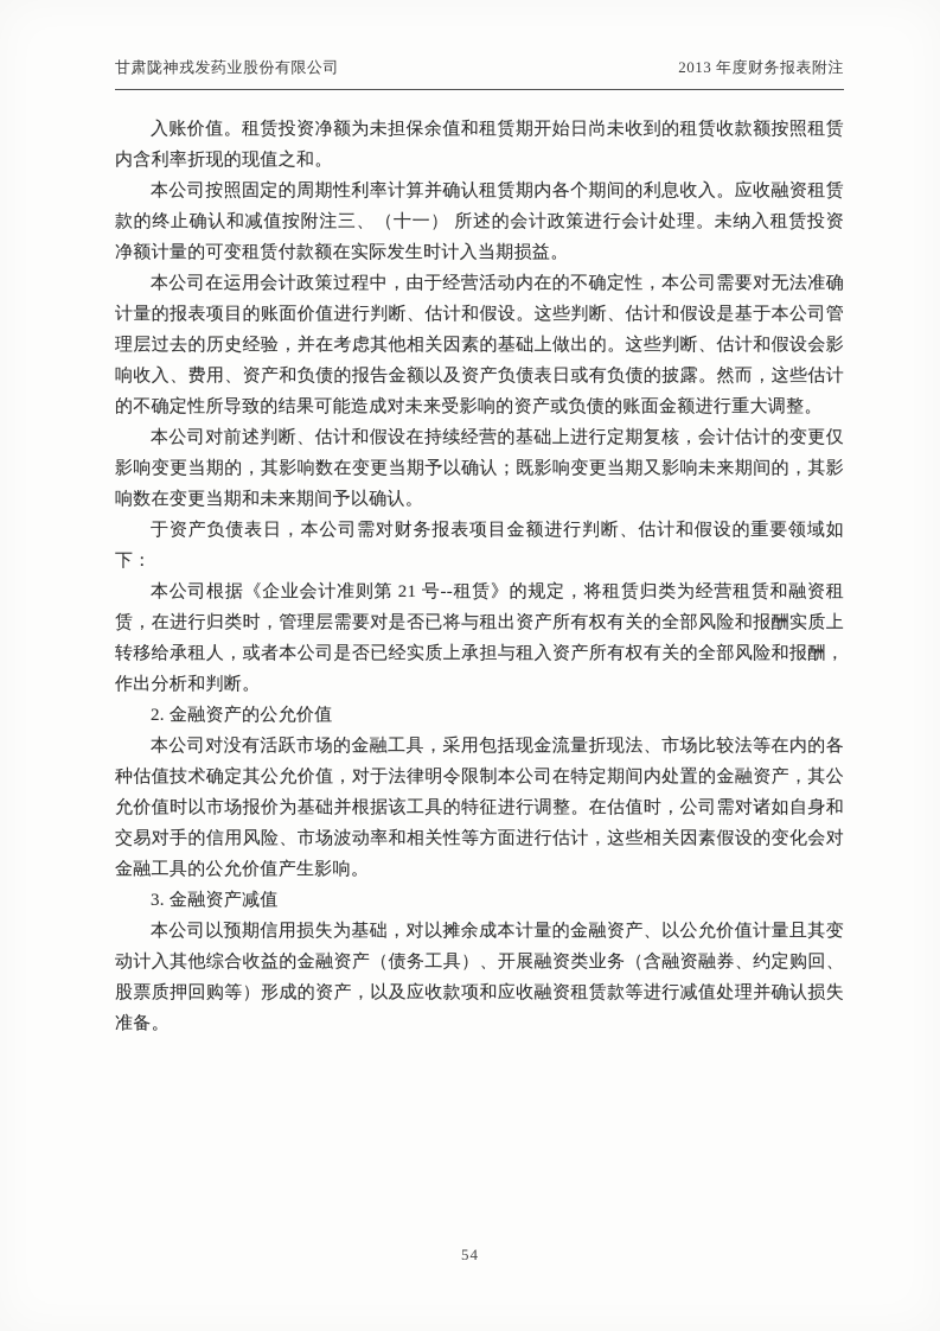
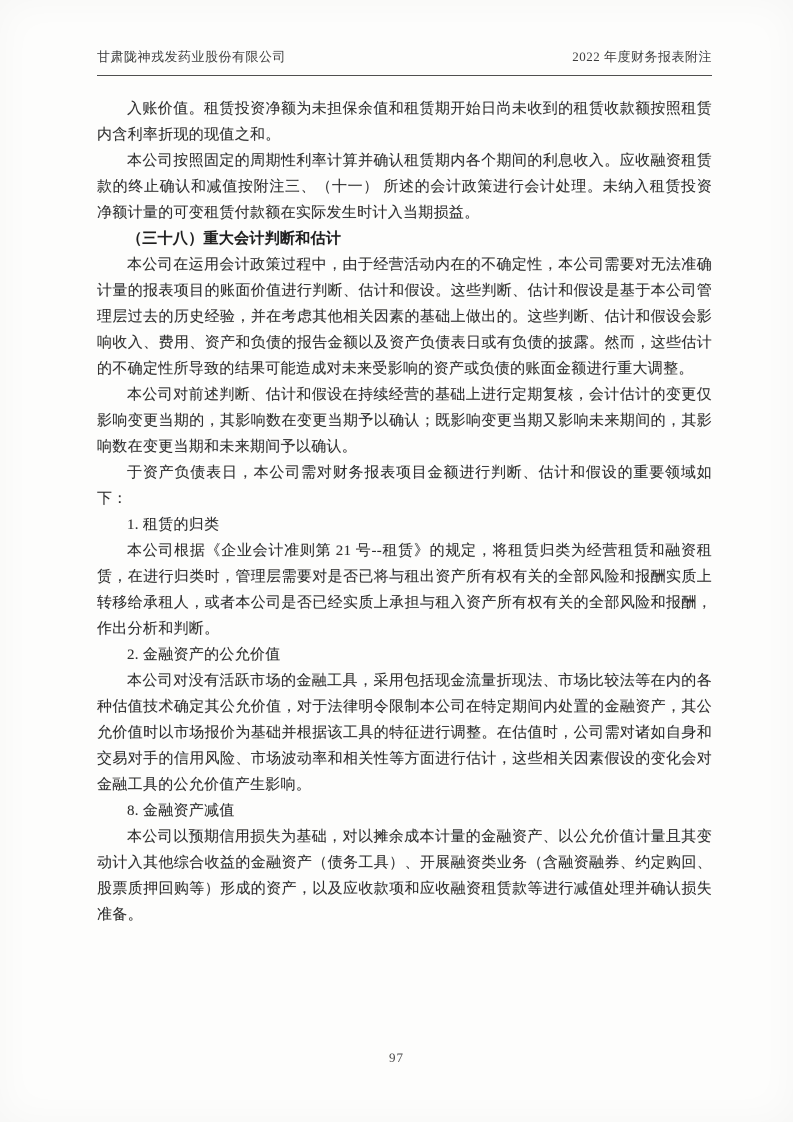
  甘肃陇神戎发药业股份有限公司
- 2013 年度财务报表附注
+ 2022 年度财务报表附注
  入账价值。租赁投资净额为未担保余值和租赁期开始日尚未收到的租赁收款额按照租赁内含利率折现的现值之和。
  本公司按照固定的周期性利率计算并确认租赁期内各个期间的利息收入。应收融资租赁款的终止确认和减值按附注三、（十一） 所述的会计政策进行会计处理。未纳入租赁投资净额计量的可变租赁付款额在实际发生时计入当期损益。
+ （三十八）重大会计判断和估计
  本公司在运用会计政策过程中，由于经营活动内在的不确定性，本公司需要对无法准确计量的报表项目的账面价值进行判断、估计和假设。这些判断、估计和假设是基于本公司管理层过去的历史经验，并在考虑其他相关因素的基础上做出的。这些判断、估计和假设会影响收入、费用、资产和负债的报告金额以及资产负债表日或有负债的披露。然而，这些估计的不确定性所导致的结果可能造成对未来受影响的资产或负债的账面金额进行重大调整。
  本公司对前述判断、估计和假设在持续经营的基础上进行定期复核，会计估计的变更仅影响变更当期的，其影响数在变更当期予以确认；既影响变更当期又影响未来期间的，其影响数在变更当期和未来期间予以确认。
  于资产负债表日，本公司需对财务报表项目金额进行判断、估计和假设的重要领域如下：
+ 1. 租赁的归类
  本公司根据《企业会计准则第 21 号--租赁》的规定，将租赁归类为经营租赁和融资租赁，在进行归类时，管理层需要对是否已将与租出资产所有权有关的全部风险和报酬实质上转移给承租人，或者本公司是否已经实质上承担与租入资产所有权有关的全部风险和报酬，作出分析和判断。
  2. 金融资产的公允价值
  本公司对没有活跃市场的金融工具，采用包括现金流量折现法、市场比较法等在内的各种估值技术确定其公允价值，对于法律明令限制本公司在特定期间内处置的金融资产，其公允价值时以市场报价为基础并根据该工具的特征进行调整。在估值时，公司需对诸如自身和交易对手的信用风险、市场波动率和相关性等方面进行估计，这些相关因素假设的变化会对金融工具的公允价值产生影响。
- 3. 金融资产减值
+ 8. 金融资产减值
  本公司以预期信用损失为基础，对以摊余成本计量的金融资产、以公允价值计量且其变动计入其他综合收益的金融资产（债务工具）、开展融资类业务（含融资融券、约定购回、股票质押回购等）形成的资产，以及应收款项和应收融资租赁款等进行减值处理并确认损失准备。
- 54
+ 97
